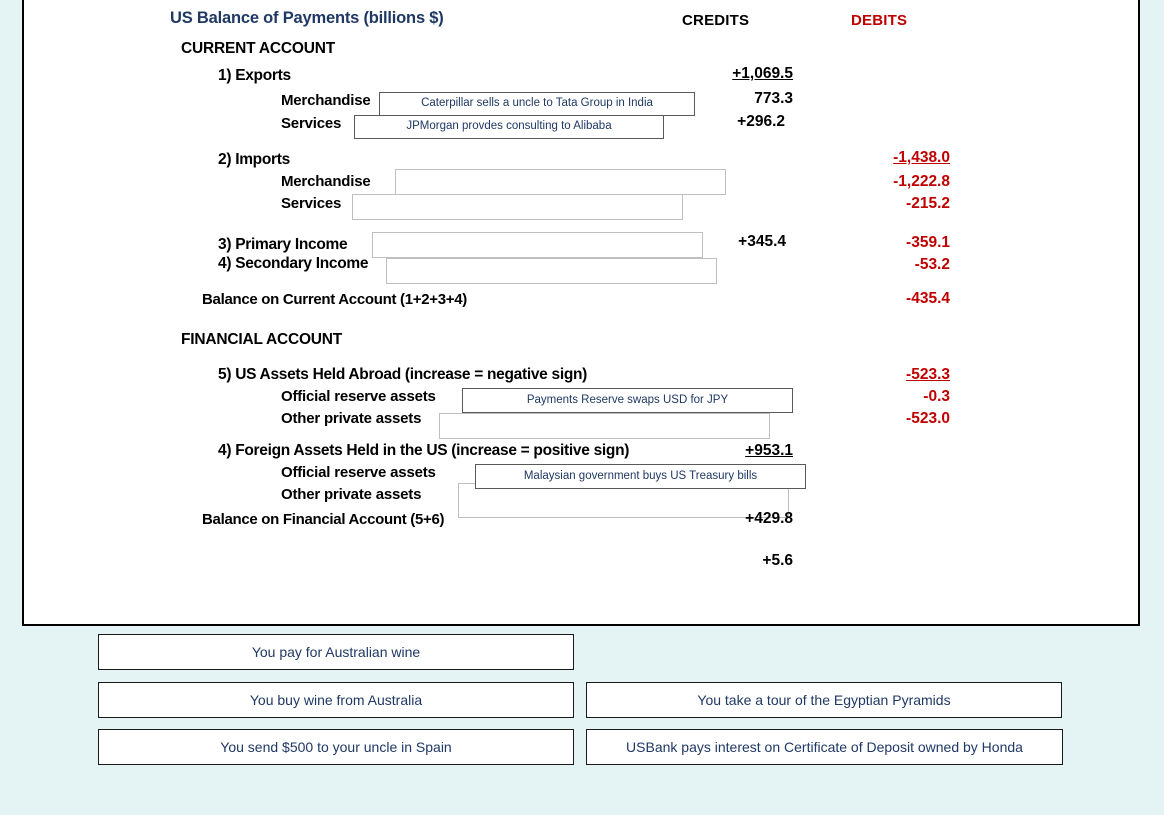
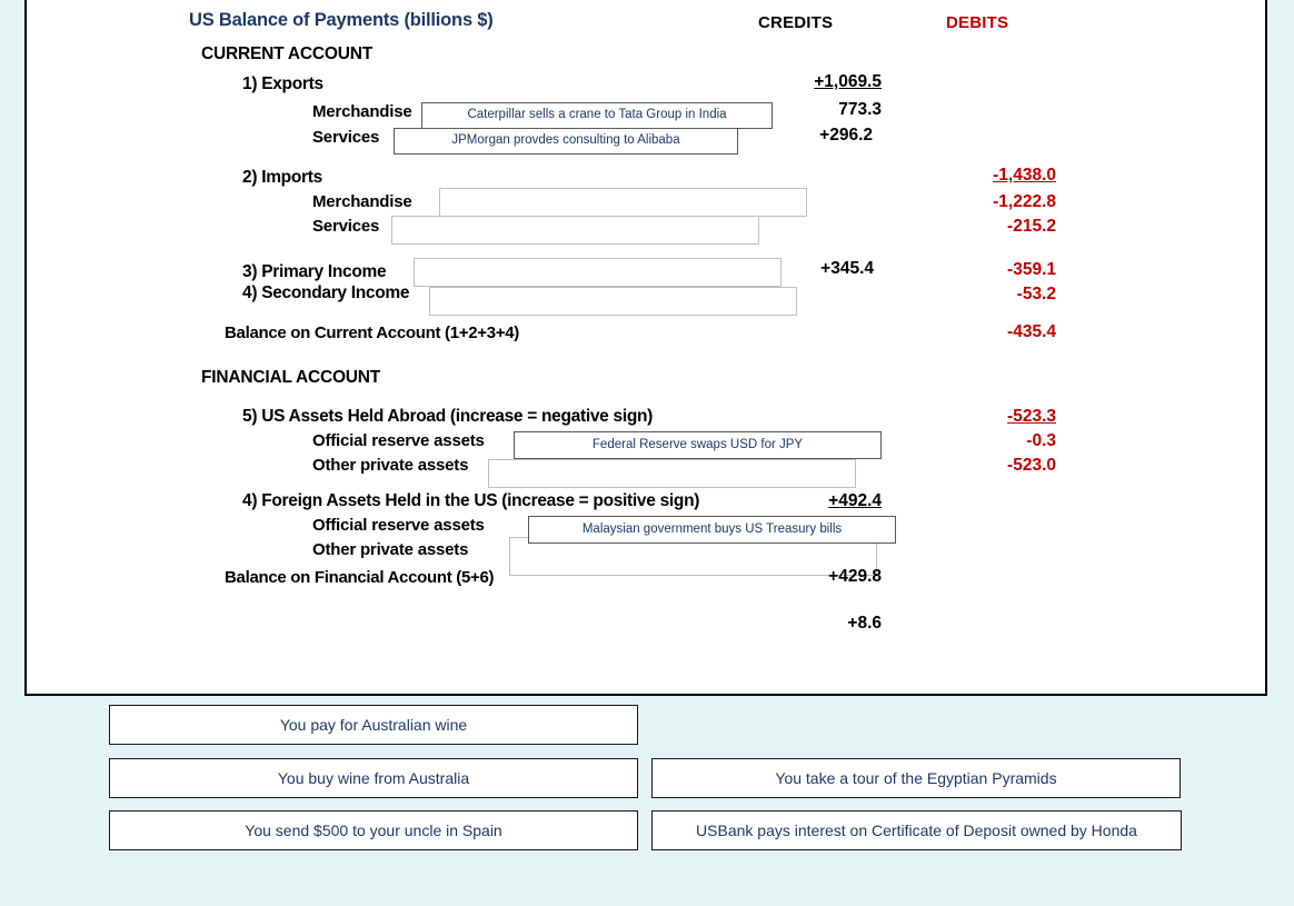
  US Balance of Payments (billions $)
  CREDITS
  DEBITS
  CURRENT ACCOUNT
  1) Exports
  +1,069.5
  Merchandise
  773.3
  Services
  +296.2
- Caterpillar sells a uncle to Tata Group in India
+ Caterpillar sells a crane to Tata Group in India
  JPMorgan provdes consulting to Alibaba
  2) Imports
  -1,438.0
  Merchandise
  -1,222.8
  Services
  -215.2
  3) Primary Income
  +345.4
  -359.1
  4) Secondary Income
  -53.2
  Balance on Current Account (1+2+3+4)
  -435.4
  FINANCIAL ACCOUNT
  5) US Assets Held Abroad (increase = negative sign)
  -523.3
  Official reserve assets
  -0.3
  Other private assets
  -523.0
- Payments Reserve swaps USD for JPY
+ Federal Reserve swaps USD for JPY
  4) Foreign Assets Held in the US (increase = positive sign)
- +953.1
+ +492.4
  Official reserve assets
  Other private assets
  Malaysian government buys US Treasury bills
  Balance on Financial Account (5+6)
  +429.8
- +5.6
+ +8.6
  You pay for Australian wine
  You buy wine from Australia
  You send $500 to your uncle in Spain
  You take a tour of the Egyptian Pyramids
  USBank pays interest on Certificate of Deposit owned by Honda
